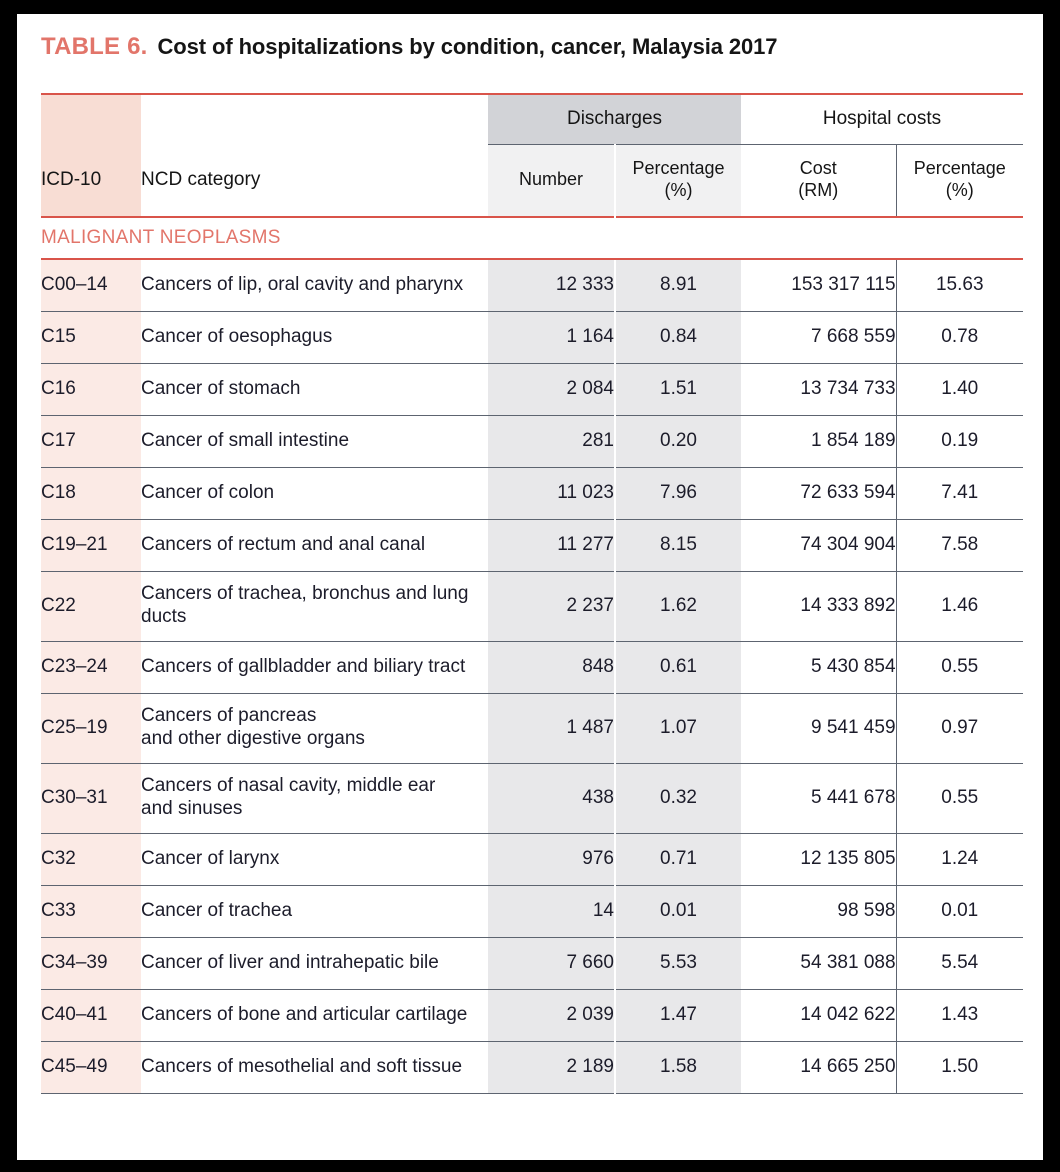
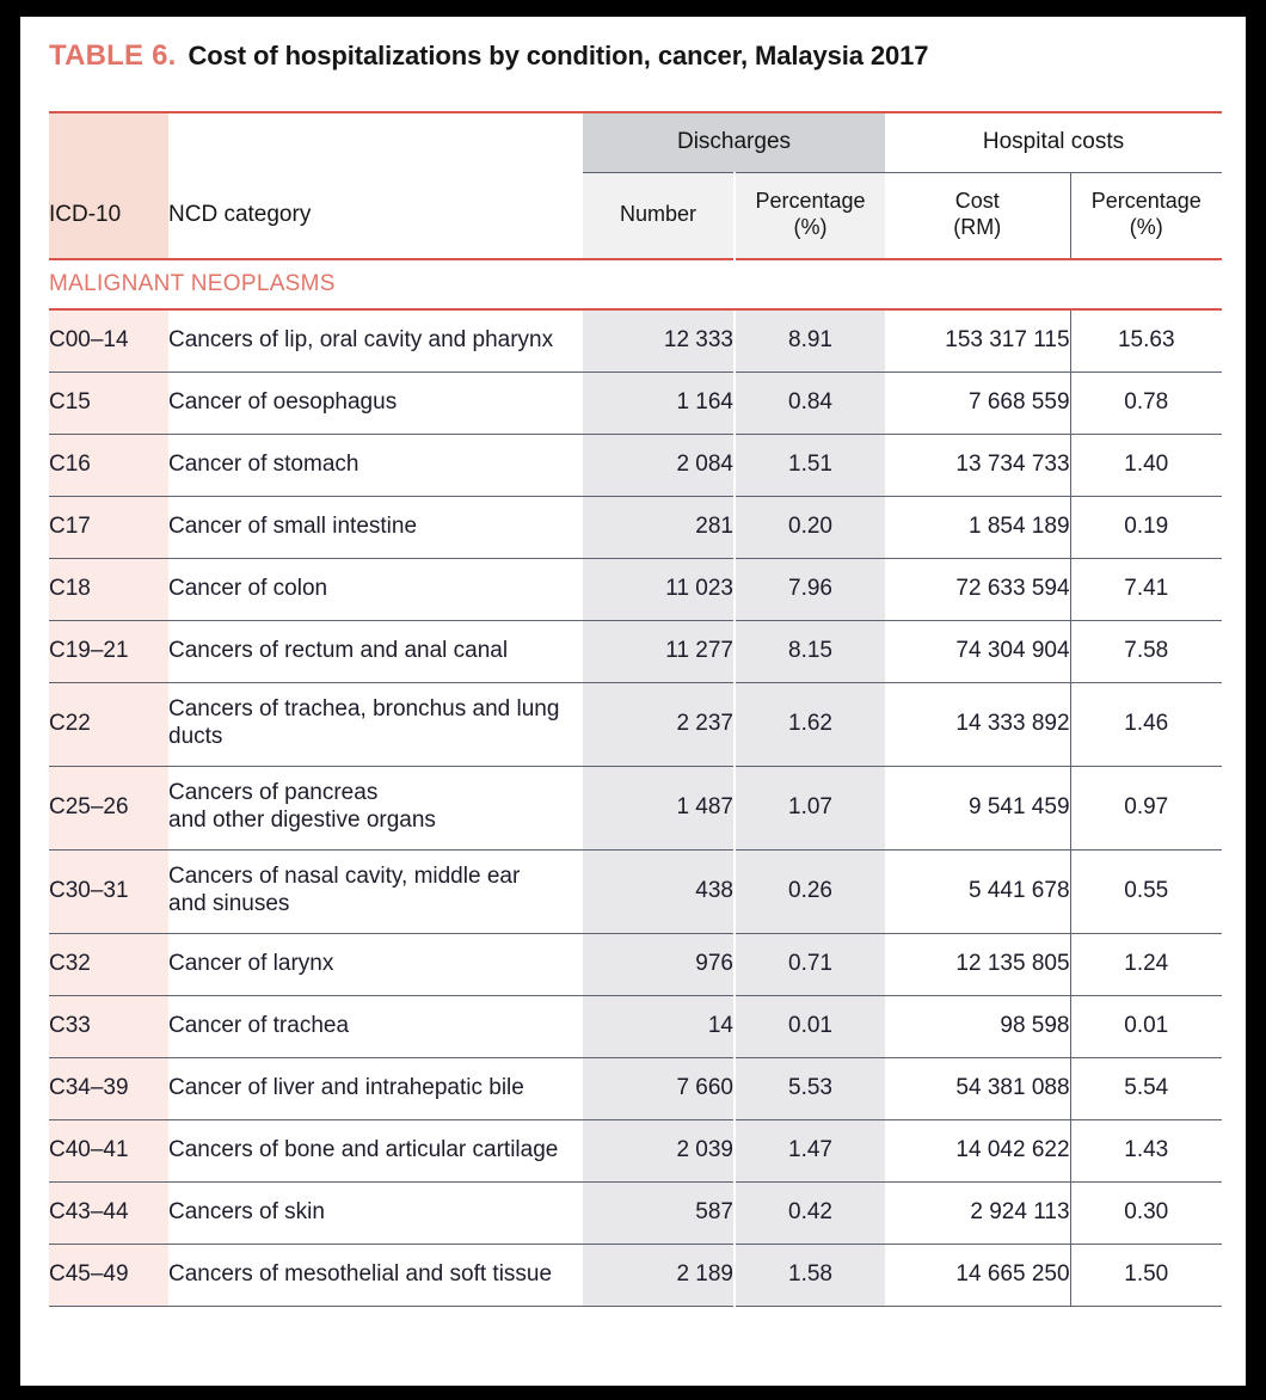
  TABLE 6. Cost of hospitalizations by condition, cancer, Malaysia 2017
  		Discharges	Hospital costs
  ICD-10	NCD category	Number	Percentage (%)	Cost (RM)	Percentage (%)
  MALIGNANT NEOPLASMS
  C00–14	Cancers of lip, oral cavity and pharynx	12 333	8.91	153 317 115	15.63
  C15	Cancer of oesophagus	1 164	0.84	7 668 559	0.78
  C16	Cancer of stomach	2 084	1.51	13 734 733	1.40
  C17	Cancer of small intestine	281	0.20	1 854 189	0.19
  C18	Cancer of colon	11 023	7.96	72 633 594	7.41
  C19–21	Cancers of rectum and anal canal	11 277	8.15	74 304 904	7.58
  C22	Cancers of trachea, bronchus and lungducts	2 237	1.62	14 333 892	1.46
- C23–24	Cancers of gallbladder and biliary tract	848	0.61	5 430 854	0.55
- C25–19	Cancers of pancreasand other digestive organs	1 487	1.07	9 541 459	0.97
+ C25–26	Cancers of pancreasand other digestive organs	1 487	1.07	9 541 459	0.97
- C30–31	Cancers of nasal cavity, middle earand sinuses	438	0.32	5 441 678	0.55
+ C30–31	Cancers of nasal cavity, middle earand sinuses	438	0.26	5 441 678	0.55
  C32	Cancer of larynx	976	0.71	12 135 805	1.24
  C33	Cancer of trachea	14	0.01	98 598	0.01
  C34–39	Cancer of liver and intrahepatic bile	7 660	5.53	54 381 088	5.54
  C40–41	Cancers of bone and articular cartilage	2 039	1.47	14 042 622	1.43
+ C43–44	Cancers of skin	587	0.42	2 924 113	0.30
  C45–49	Cancers of mesothelial and soft tissue	2 189	1.58	14 665 250	1.50
